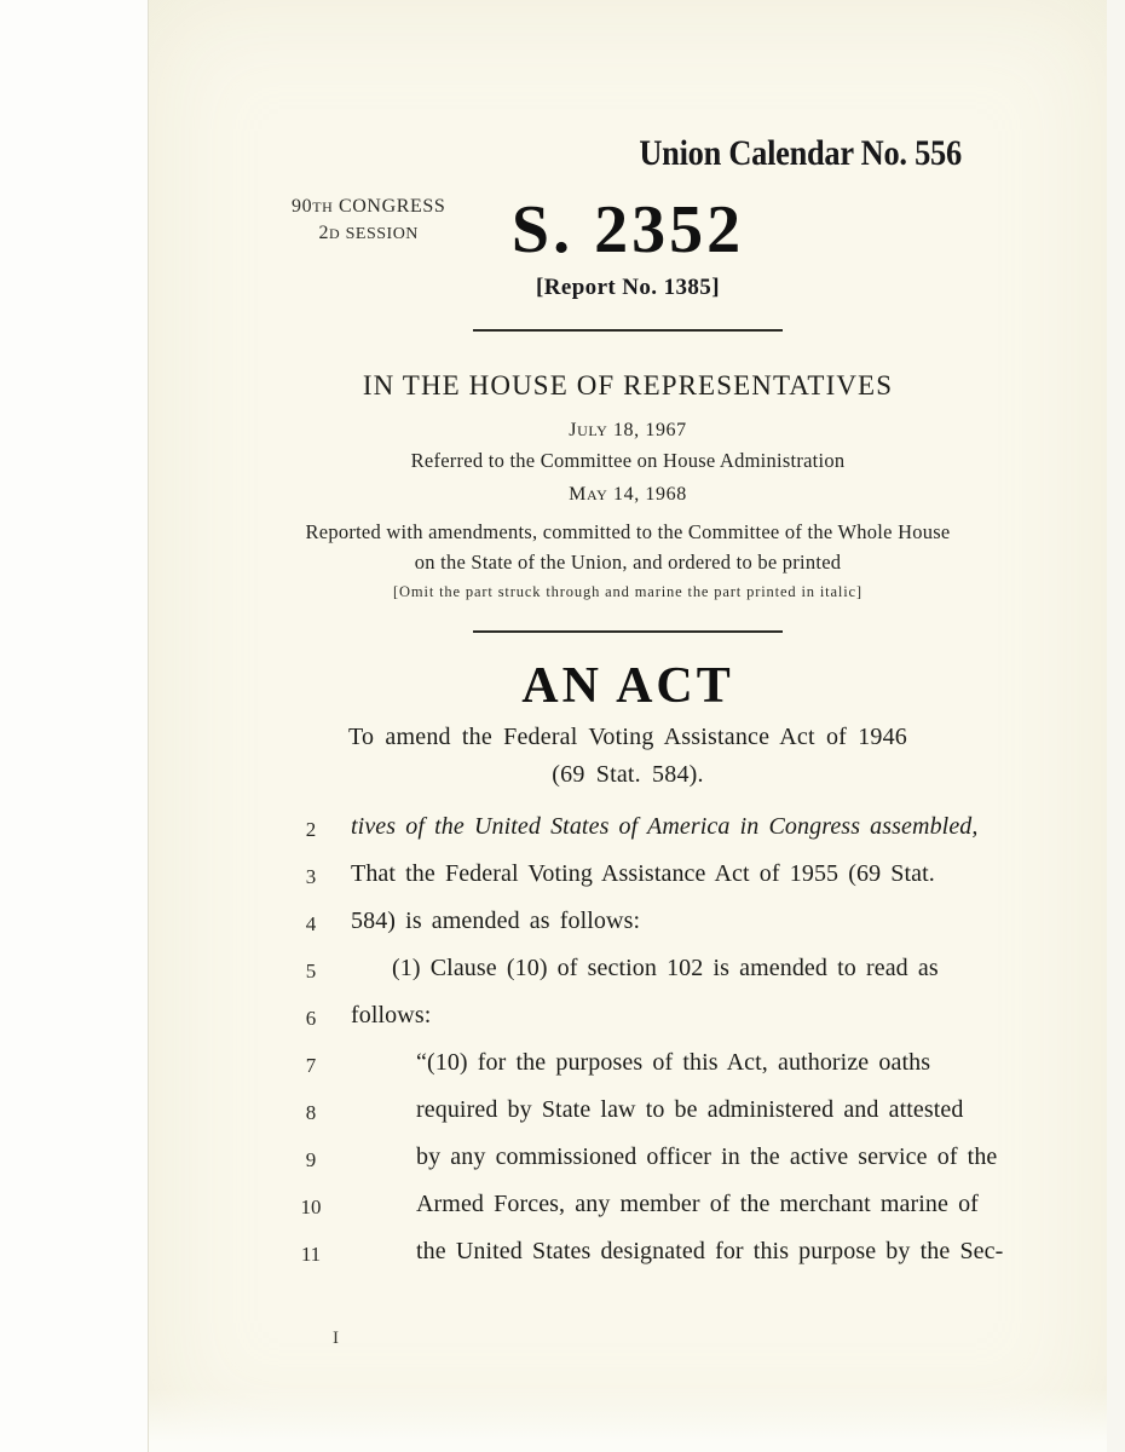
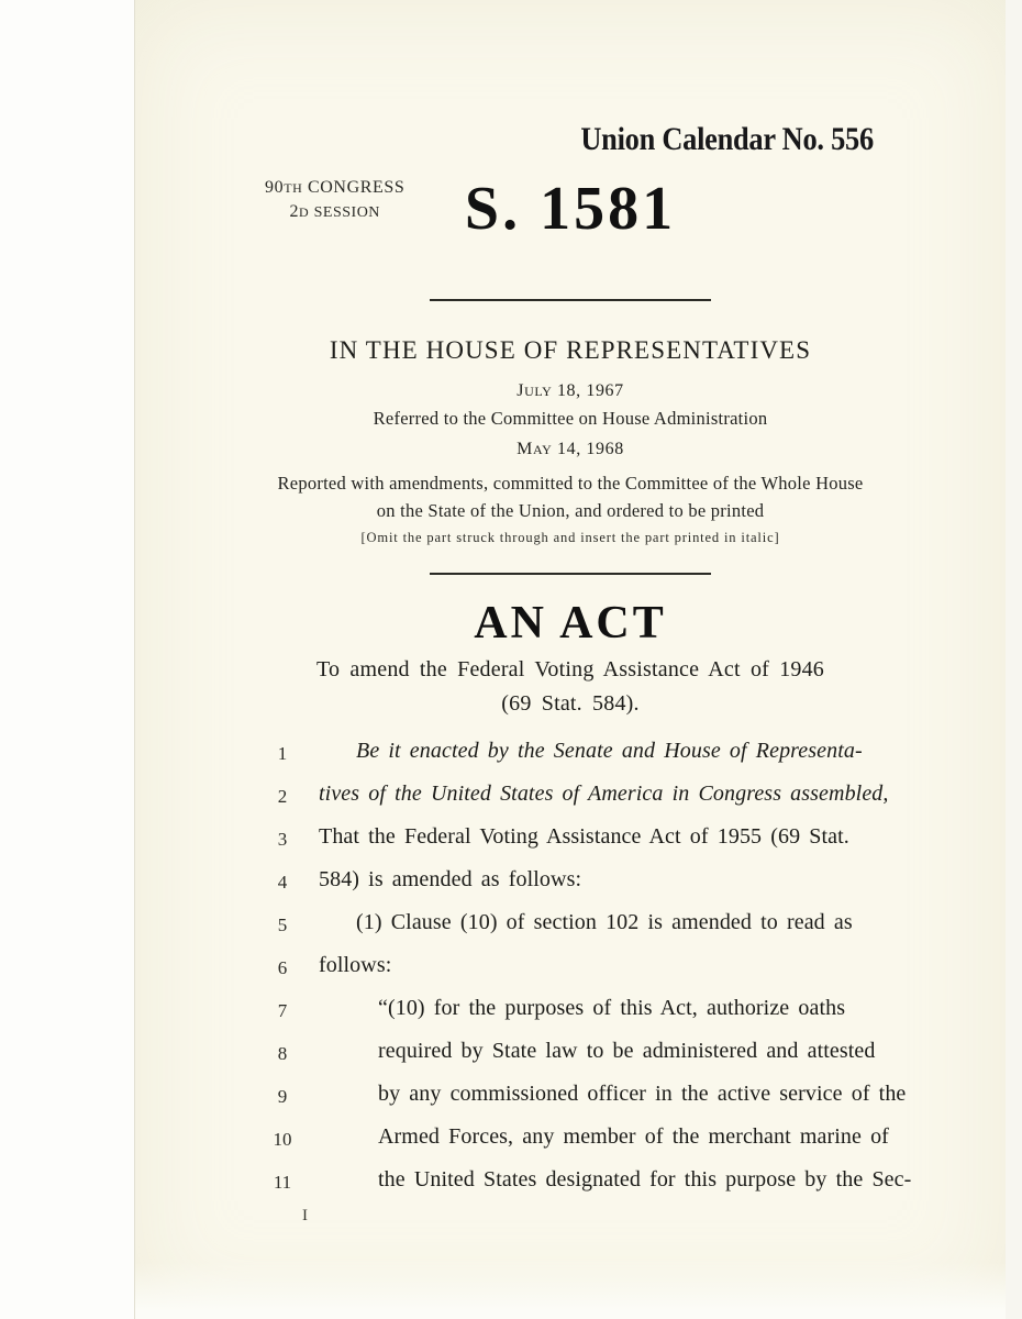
  Union Calendar No. 556
  90TH CONGRESS
  2D SESSION
- S. 2352
+ S. 1581
- [Report No. 1385]
  IN THE HOUSE OF REPRESENTATIVES
  JULY 18, 1967
  Referred to the Committee on House Administration
  MAY 14, 1968
  Reported with amendments, committed to the Committee of the Whole House
  on the State of the Union, and ordered to be printed
- [Omit the part struck through and marine the part printed in italic]
+ [Omit the part struck through and insert the part printed in italic]
  AN ACT
  To amend the Federal Voting Assistance Act of 1946
  (69 Stat. 584).
+ 1
+ Be it enacted by the Senate and House of Representa-
  2
  tives of the United States of America in Congress assembled,
  3
  That the Federal Voting Assistance Act of 1955 (69 Stat.
  4
  584) is amended as follows:
  5
  (1) Clause (10) of section 102 is amended to read as
  6
  follows:
  7
  “(10) for the purposes of this Act, authorize oaths
  8
  required by State law to be administered and attested
  9
  by any commissioned officer in the active service of the
  10
  Armed Forces, any member of the merchant marine of
  11
  the United States designated for this purpose by the Sec-
  I
